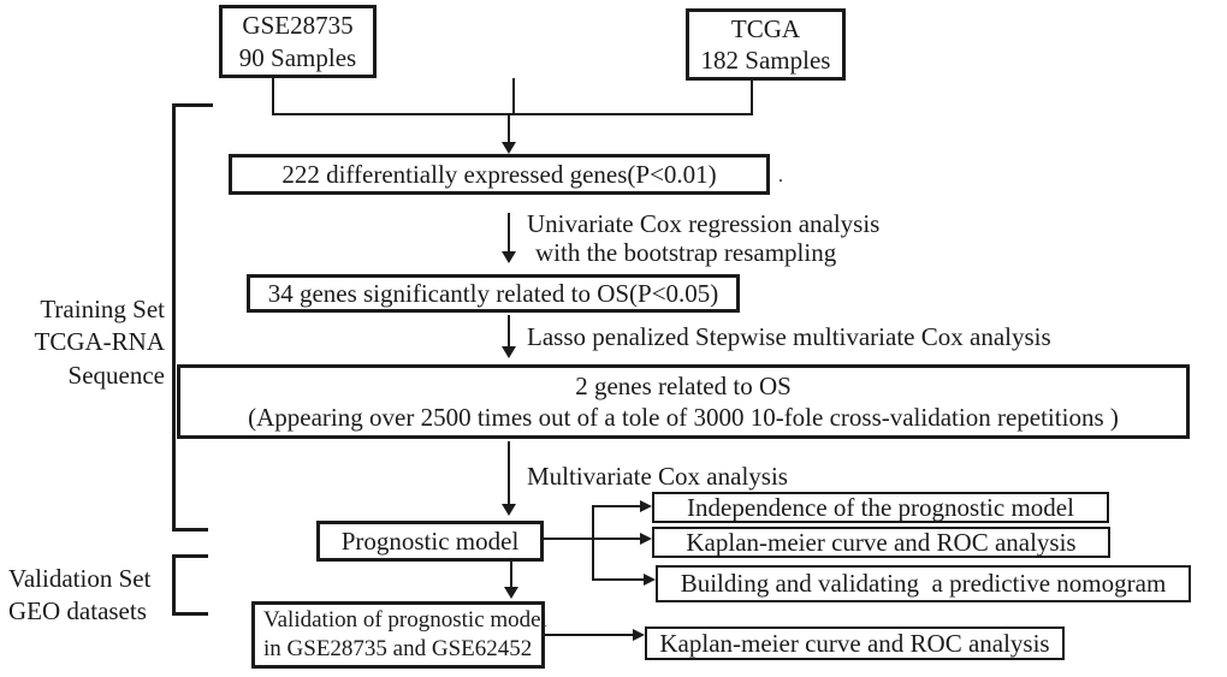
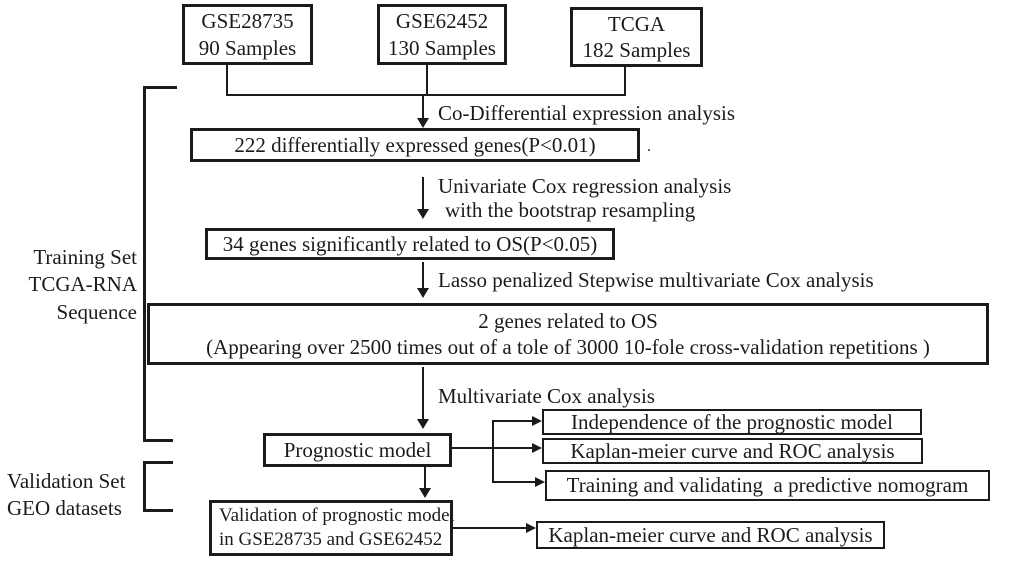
  GSE28735
  90 Samples
+ GSE62452
+ 130 Samples
  TCGA
  182 Samples
+ Co-Differential expression analysis
  222 differentially expressed genes(P<0.01)
  .
  Univariate Cox regression analysis
  with the bootstrap resampling
  34 genes significantly related to OS(P<0.05)
  Lasso penalized Stepwise multivariate Cox analysis
  2 genes related to OS
  (Appearing over 2500 times out of a tole of 3000 10-fole cross-validation repetitions )
  Multivariate Cox analysis
  Prognostic model
  Independence of the prognostic model
  Kaplan-meier curve and ROC analysis
- Building and validating a predictive nomogram
+ Training and validating a predictive nomogram
  Validation of prognostic model
  in GSE28735 and GSE62452
  Kaplan-meier curve and ROC analysis
  Training Set
  TCGA-RNA
  Sequence
  Validation Set
  GEO datasets
